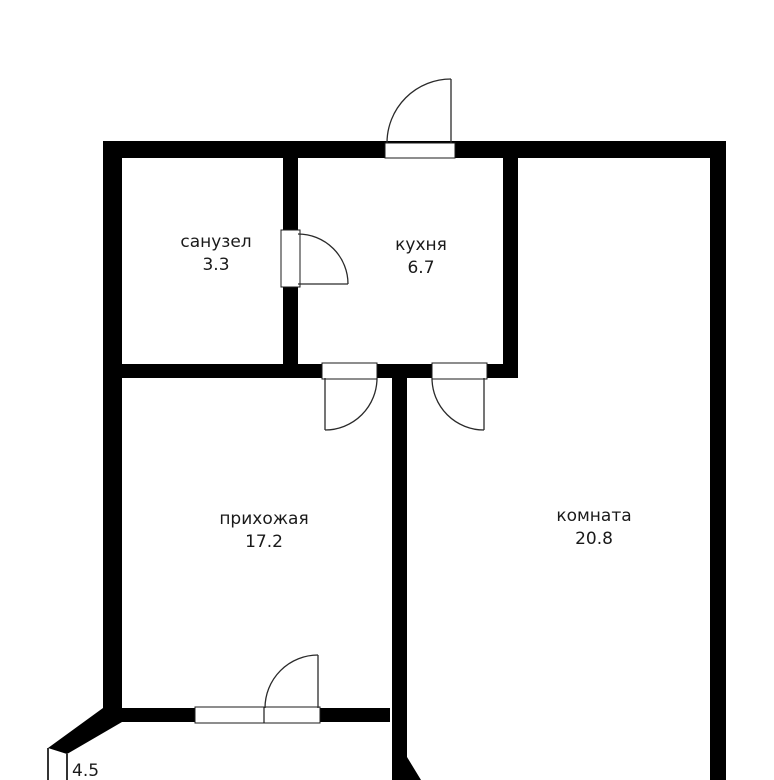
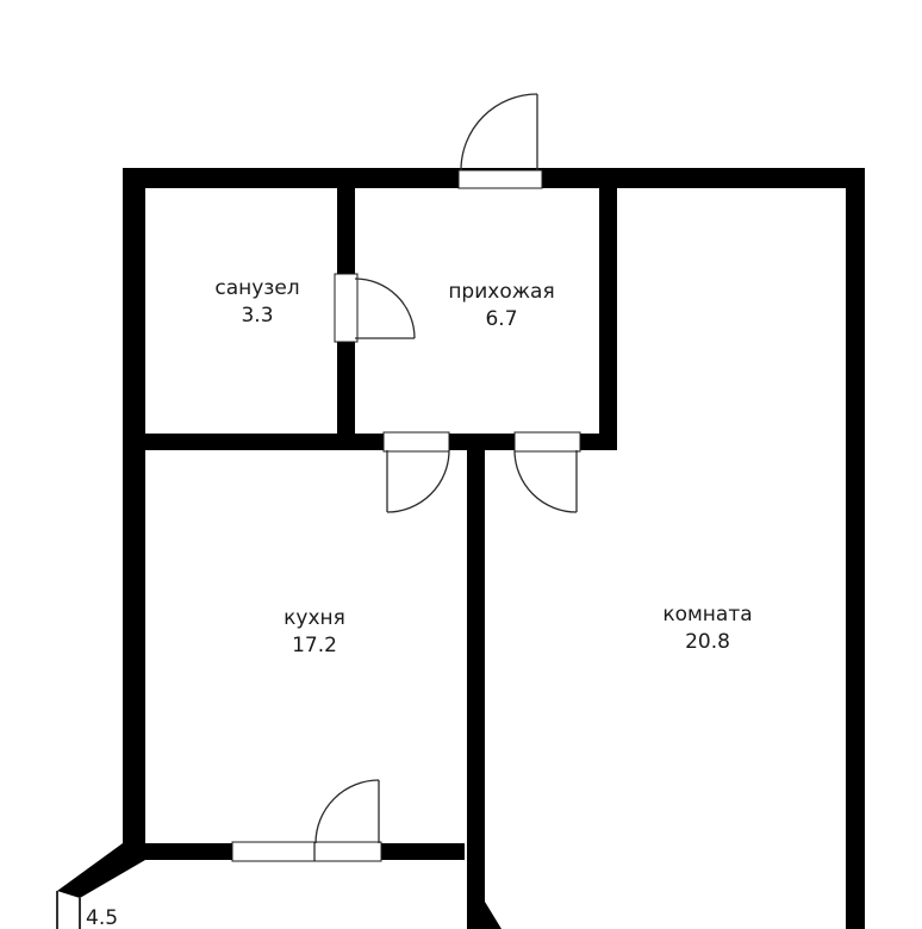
  санузел
  3.3
- кухня
+ прихожая
  6.7
- прихожая
+ кухня
  17.2
  комната
  20.8
  4.5
